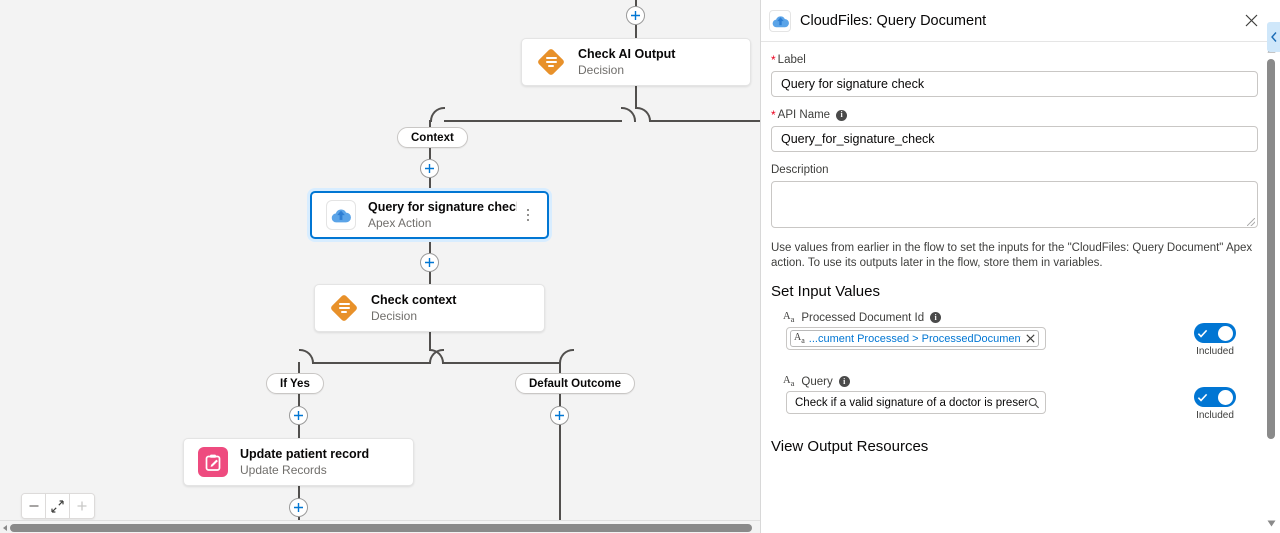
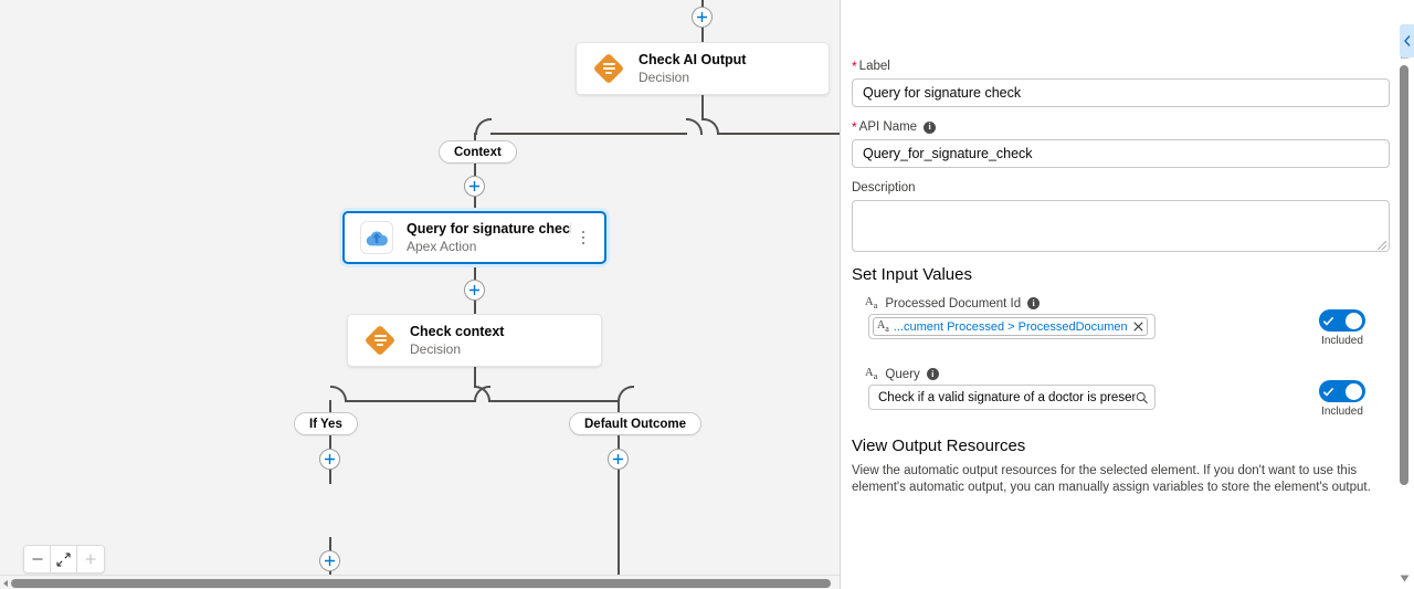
  Check AI Output
  Decision
  Context
  Query for signature chec
  Apex Action
  Check context
  Decision
  If Yes
  Default Outcome
- Update patient record
- Update Records
- CloudFiles: Query Document
  *
  Label
  Query for signature check
  *
  API Name
  i
  Query_for_signature_check
  Description
- Use values from earlier in the flow to set the inputs for the "CloudFiles: Query Document" Apex action. To use its outputs later in the flow, store them in variables.
  Set Input Values
  Aa
  Processed Document Id
  i
  Aa
  ...cument Processed > ProcessedDocumen
  Included
  Aa
  Query
  i
  Check if a valid signature of a doctor is prese
  Included
  View Output Resources
+ View the automatic output resources for the selected element. If you don't want to use this element's automatic output, you can manually assign variables to store the element's output.
